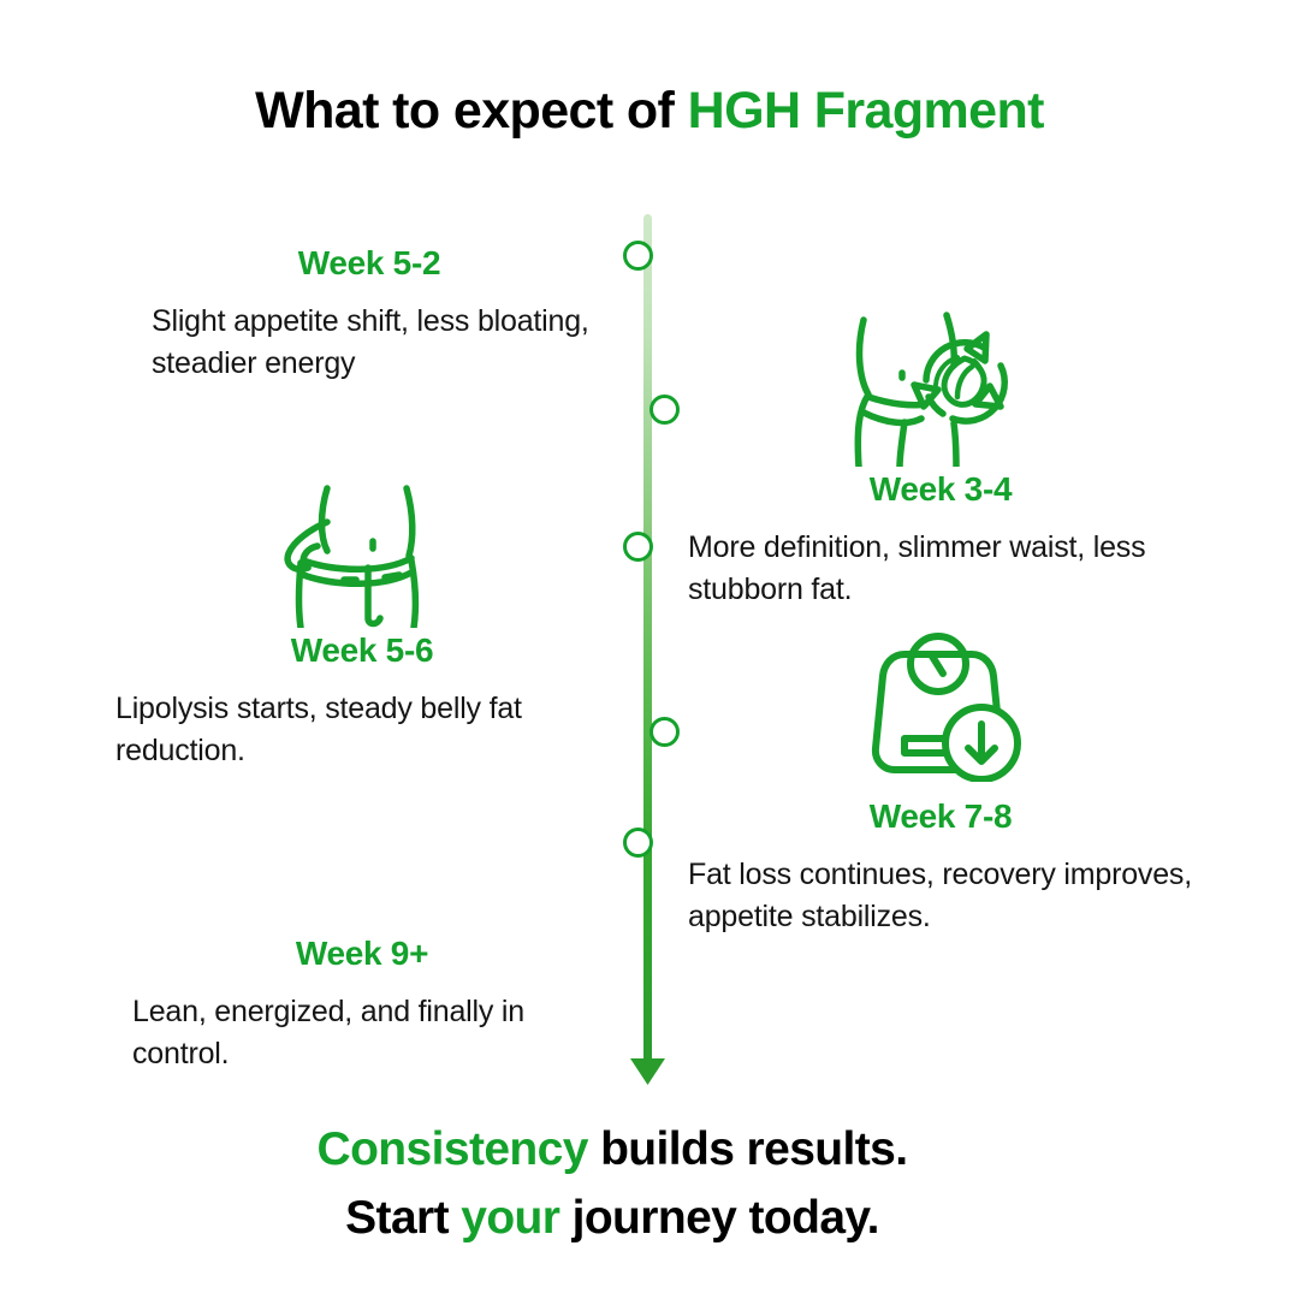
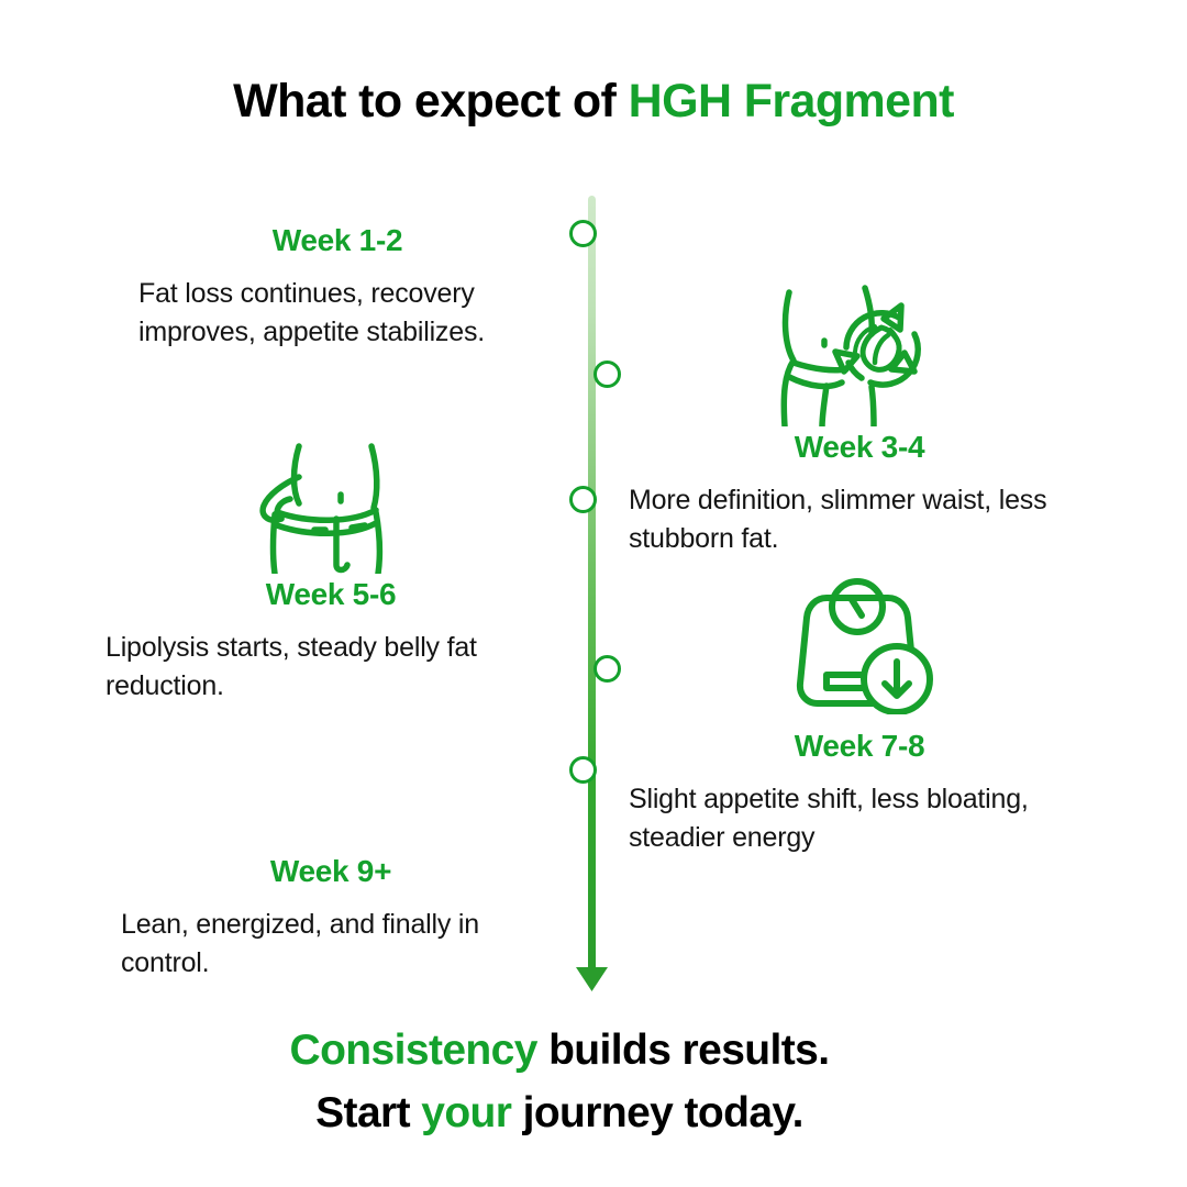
  What to expect of HGH Fragment
- Week 5-2
+ Week 1-2
- Slight appetite shift, less bloating, steadier energy
+ Fat loss continues, recovery improves, appetite stabilizes.
  Week 3-4
  More definition, slimmer waist, less stubborn fat.
  Week 5-6
  Lipolysis starts, steady belly fat reduction.
  Week 7-8
- Fat loss continues, recovery improves, appetite stabilizes.
+ Slight appetite shift, less bloating, steadier energy
  Week 9+
  Lean, energized, and finally in control.
  Consistency builds results.
  Start your journey today.
